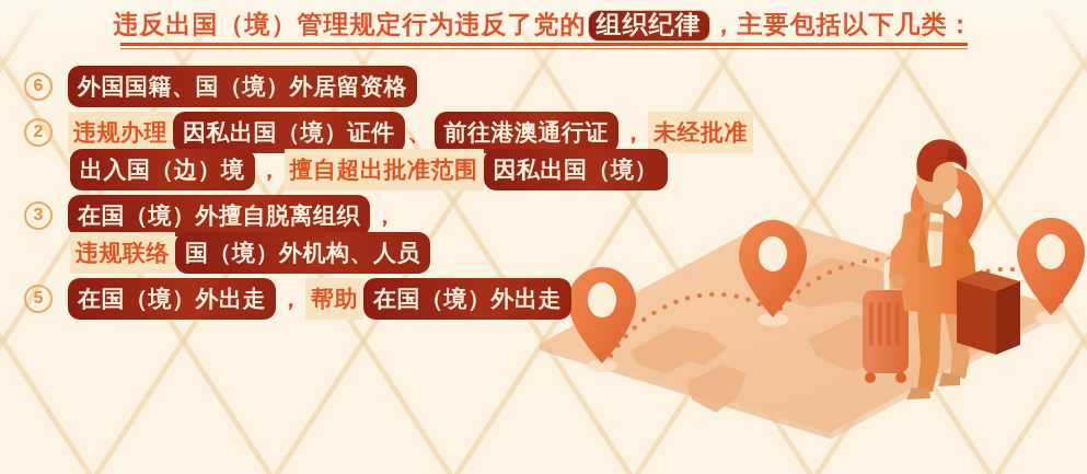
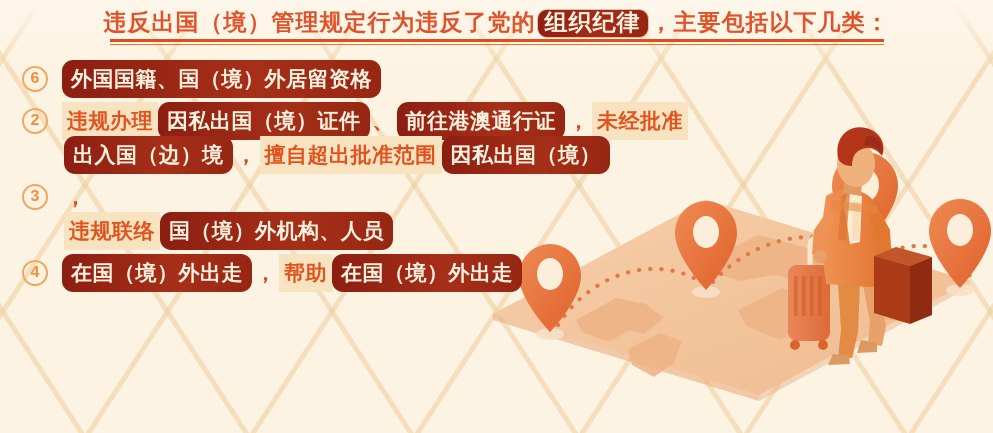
  违反出国（境）管理规定行为违反了党的 组织纪律 ，主要包括以下几类：
  6
  外国国籍、国（境）外居留资格
  2
  违规办理
  因私出国（境）证件
  、
  前往港澳通行证
  ，
  未经批准
  出入国（边）境
  ，
  擅自超出批准范围
  因私出国（境）
  3
- 在国（境）外擅自脱离组织
  ，
  违规联络
  国（境）外机构、人员
- 5
+ 4
  在国（境）外出走
  ，
  帮助
  在国（境）外出走
